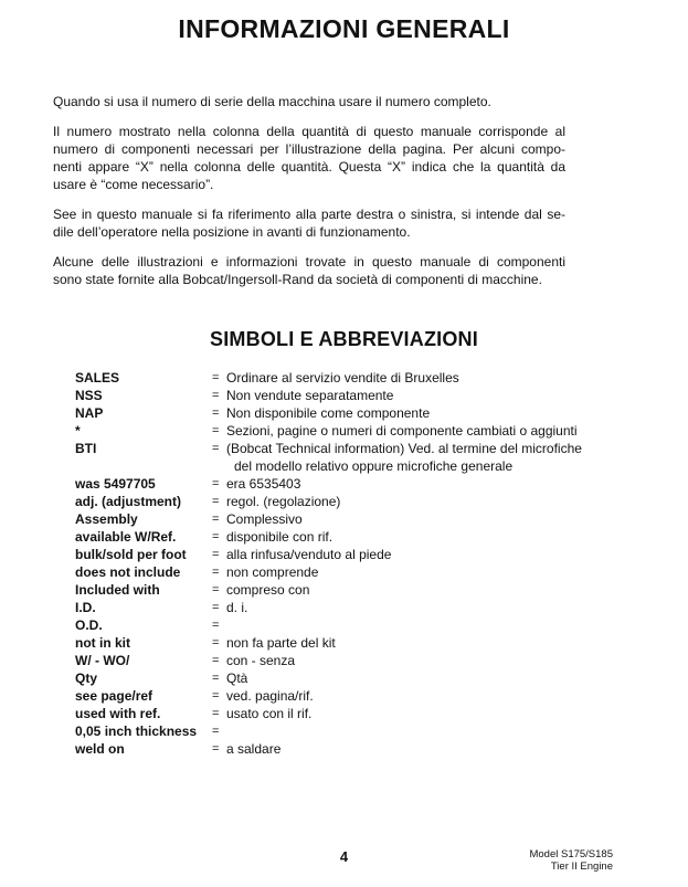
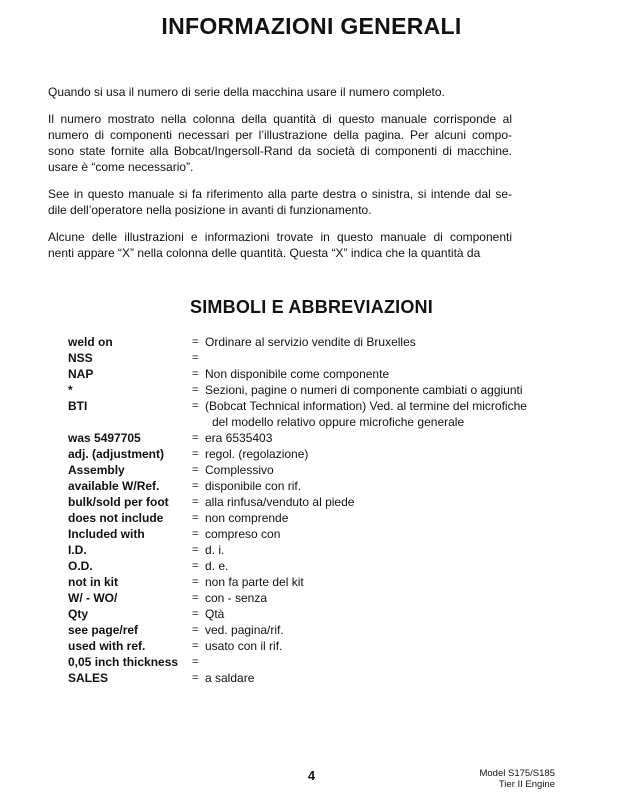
  INFORMAZIONI GENERALI
  Quando si usa il numero di serie della macchina usare il numero completo.
  Il numero mostrato nella colonna della quantità di questo manuale corrisponde al
  numero di componenti necessari per l’illustrazione della pagina. Per alcuni compo-
- nenti appare “X” nella colonna delle quantità. Questa “X” indica che la quantità da
+ sono state fornite alla Bobcat/Ingersoll-Rand da società di componenti di macchine.
  usare è “come necessario”.
  See in questo manuale si fa riferimento alla parte destra o sinistra, si intende dal se-
  dile dell’operatore nella posizione in avanti di funzionamento.
  Alcune delle illustrazioni e informazioni trovate in questo manuale di componenti
- sono state fornite alla Bobcat/Ingersoll-Rand da società di componenti di macchine.
+ nenti appare “X” nella colonna delle quantità. Questa “X” indica che la quantità da
  SIMBOLI E ABBREVIAZIONI
- SALES
+ weld on
  =
  Ordinare al servizio vendite di Bruxelles
  NSS
  =
- Non vendute separatamente
  NAP
  =
  Non disponibile come componente
  *
  =
  Sezioni, pagine o numeri di componente cambiati o aggiunti
  BTI
  =
  (Bobcat Technical information) Ved. al termine del microfiche
  del modello relativo oppure microfiche generale
  was 5497705
  =
  era 6535403
  adj. (adjustment)
  =
  regol. (regolazione)
  Assembly
  =
  Complessivo
  available W/Ref.
  =
  disponibile con rif.
  bulk/sold per foot
  =
  alla rinfusa/venduto al piede
  does not include
  =
  non comprende
  Included with
  =
  compreso con
  I.D.
  =
  d. i.
  O.D.
  =
+ d. e.
  not in kit
  =
  non fa parte del kit
  W/ - WO/
  =
  con - senza
  Qty
  =
  Qtà
  see page/ref
  =
  ved. pagina/rif.
  used with ref.
  =
  usato con il rif.
  0,05 inch thickness
  =
- weld on
+ SALES
  =
  a saldare
  4
  Model S175/S185
  Tier II Engine
